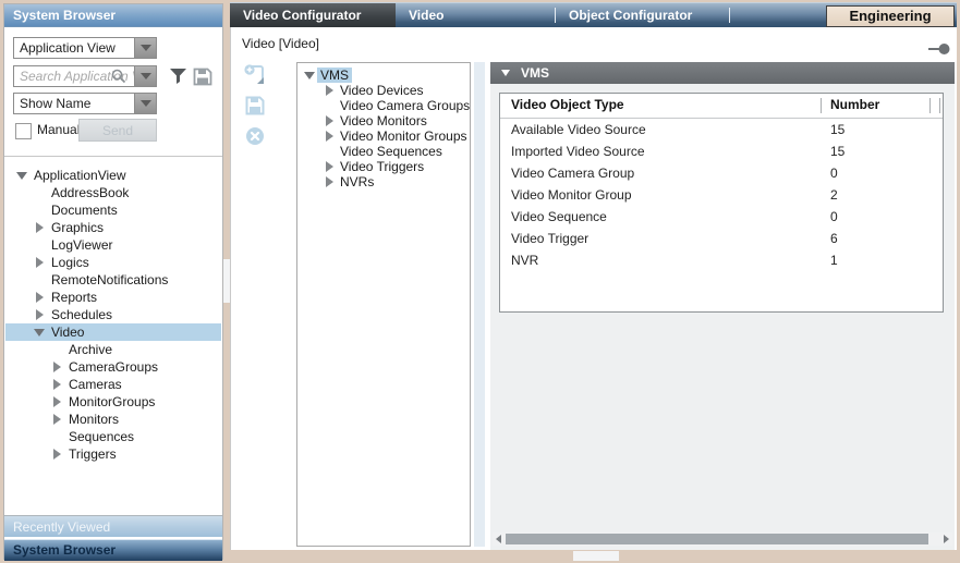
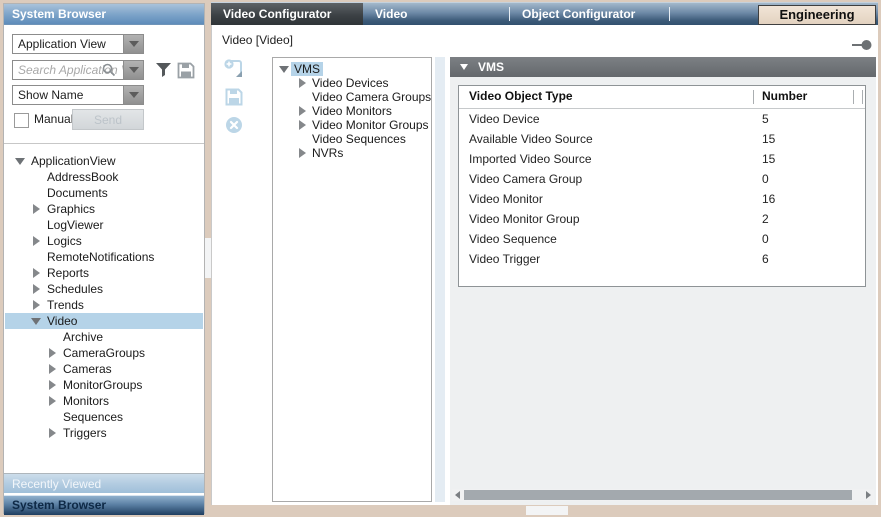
  System Browser
  Application View
  Search Applicaton
  Show Name
  Manua
  Send
  ApplicationView
  AddressBook
  Documents
  Graphics
  LogViewer
  Logics
  RemoteNotifications
  Reports
  Schedules
+ Trends
  Video
  Archive
  CameraGroups
  Cameras
  MonitorGroups
  Monitors
  Sequences
  Triggers
  Recently Viewed
  System Browser
  Video Configurator
  Video
  Object Configurator
  Engineering
  Video [Video]
  VMS
  Video Devices
  Video Camera Groups
  Video Monitors
  Video Monitor Groups
  Video Sequences
- Video Triggers
  NVRs
  VMS
  Video Object Type
  Number
+ Video Device
+ 5
  Available Video Source
  15
  Imported Video Source
  15
  Video Camera Group
  0
+ Video Monitor
+ 16
  Video Monitor Group
  2
  Video Sequence
  0
  Video Trigger
  6
- NVR
- 1
